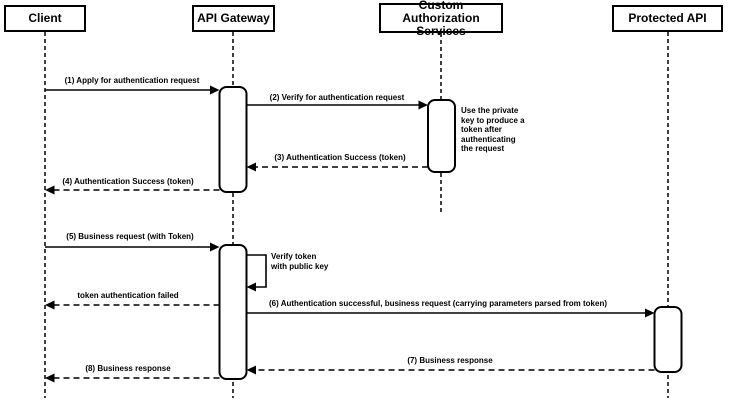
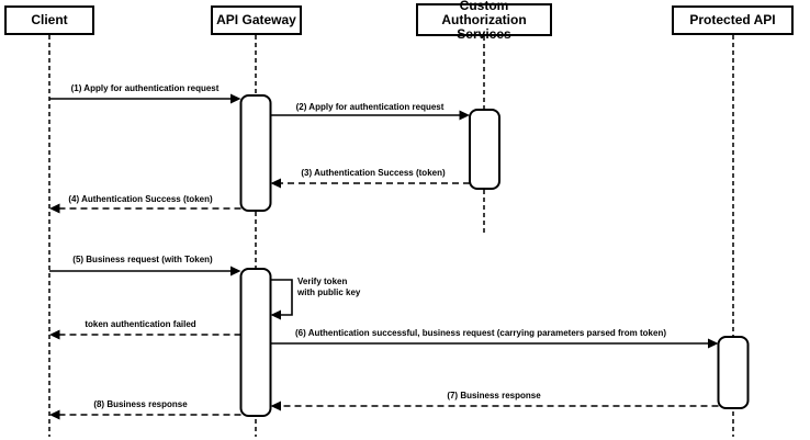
  Client
  API Gateway
  Custom Authorization
  Services
  Protected API
  (1) Apply for authentication request
- (2) Verify for authentication request
+ (2) Apply for authentication request
  (3) Authentication Success (token)
  (4) Authentication Success (token)
  (5) Business request (with Token)
  Verify token
  with public key
  token authentication failed
  (6) Authentication successful, business request (carrying parameters parsed from token)
  (7) Business response
  (8) Business response
- Use the private
- key to produce a
- token after
- authenticating
- the request
